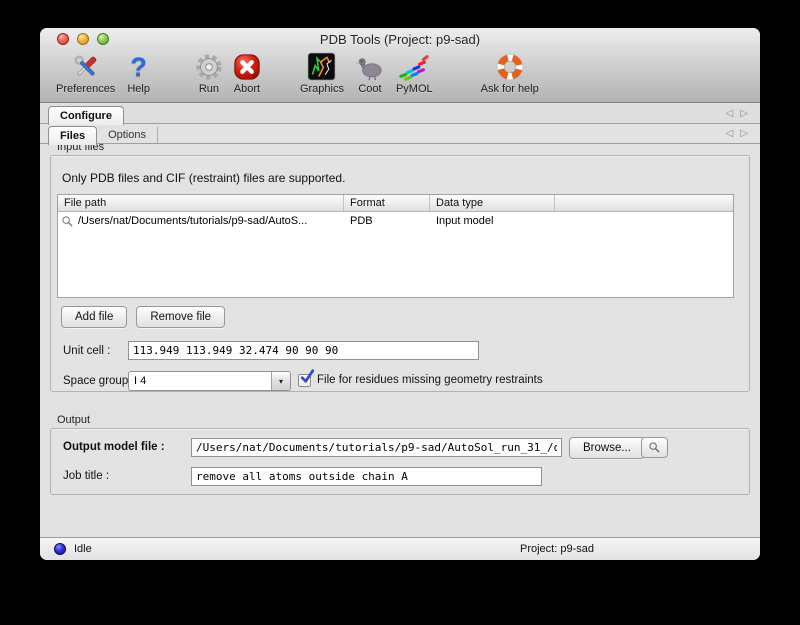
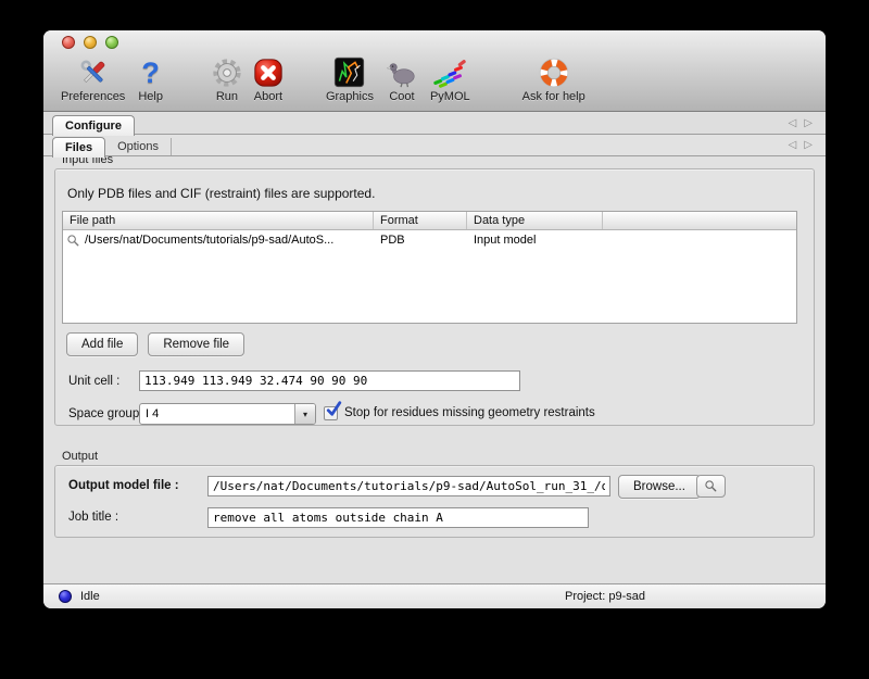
- PDB Tools (Project: p9-sad)
  Preferences
  ?
  Help
  Run
  Abort
  Graphics
  Coot
  PyMOL
  Ask for help
  Configure
  ◁
  ▷
  Files
  Options
  ◁
  ▷
  Input files
  Only PDB files and CIF (restraint) files are supported.
  File path
  Format
  Data type
  /Users/nat/Documents/tutorials/p9-sad/AutoS...
  PDB
  Input model
  Add file
  Remove file
  Unit cell :
  113.949 113.949 32.474 90 90 90
  Space group
  I 4
  ▾
- File for residues missing geometry restraints
+ Stop for residues missing geometry restraints
  Output
  Output model file :
  /Users/nat/Documents/tutorials/p9-sad/AutoSol_run_31_/o
  Browse...
  Job title :
  remove all atoms outside chain A
  Idle
  Project: p9-sad
